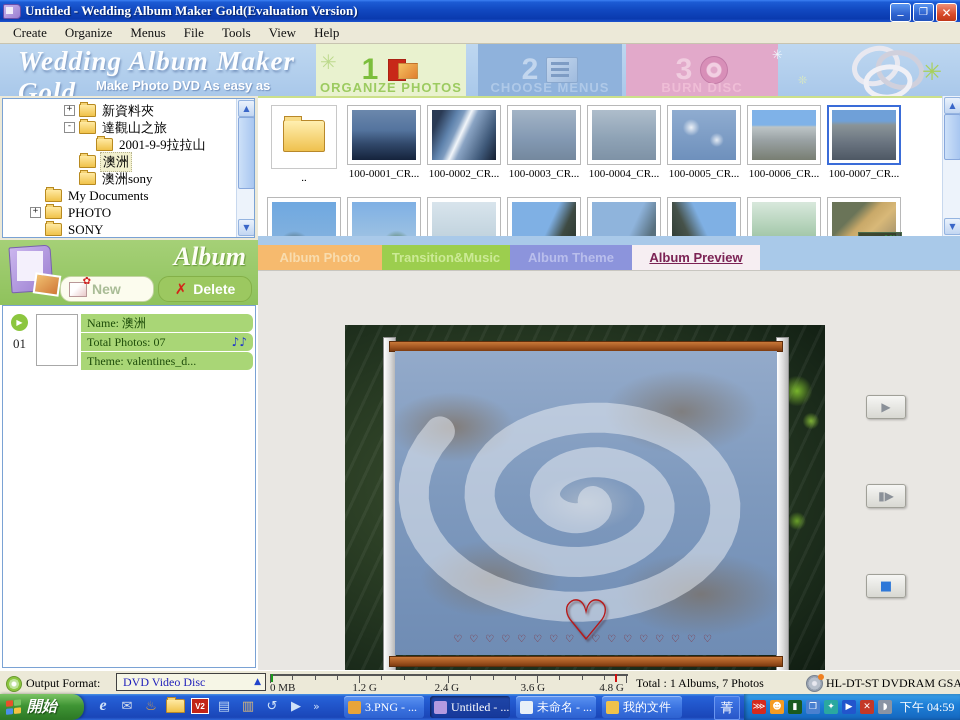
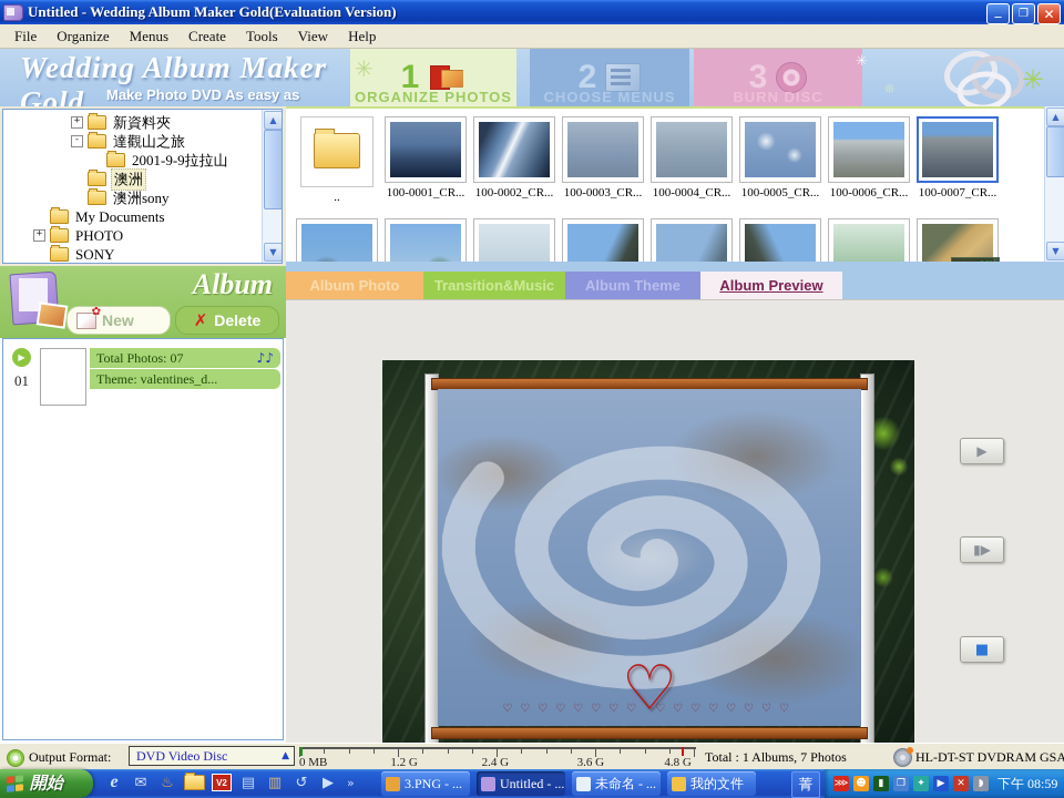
  Untitled - Wedding Album Maker Gold(Evaluation Version)
- Create
+ File
  Organize
  Menus
- File
+ Create
  Tools
  View
  Help
  Wedding Album Maker Gold
  Make Photo DVD As easy as
  ✳
  1
  ORGANIZE PHOTOS
  2
  CHOOSE MENUS
  3
  BURN DISC
  ✳
  ✳
  ❊
  +
  新資料夾
  -
  達觀山之旅
  2001-9-9拉拉山
  澳洲
  澳洲sony
  My Documents
  +
  PHOTO
  SONY
  ▲
  ▼
  ..
  100-0001_CR...
  100-0002_CR...
  100-0003_CR...
  100-0004_CR...
  100-0005_CR...
  100-0006_CR...
  100-0007_CR...
  ▲
  ▼
  Album
  New
  ✗
  Delete
  ▶
  01
- Name: 澳洲
  Total Photos: 07
  ♪♪
  Theme: valentines_d...
  Album Photo
  Transition&Music
  Album Theme
  Album Preview
  ♡♡♡♡♡♡♡♡ ♡♡♡♡♡♡♡♡
  ♡
  ▶
  ▮▶
  ■
  Output Format:
  DVD Video Disc
  ▲
  0 MB
  1.2 G
  2.4 G
  3.6 G
  4.8 G
  Total : 1 Albums, 7 Photos
  HL-DT-ST DVDRAM GSA
  開始
  e
  ✉
  ♨
  V2
  ▤
  ▥
  ↺
  ▶
  »
  3.PNG - ...
  Untitled - ...
  未命名 - ...
  我的文件
  菁
  ⋙
  ☻
  ▮
  ❐
  ✦
  ▶
  ✕
  ◗
- 下午 04:59
+ 下午 08:59
